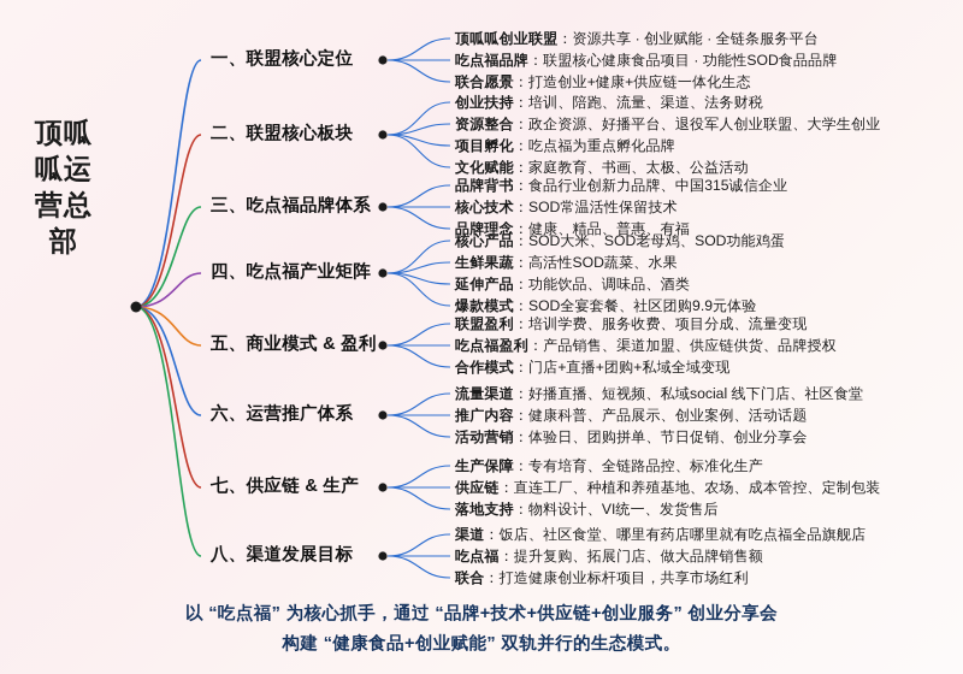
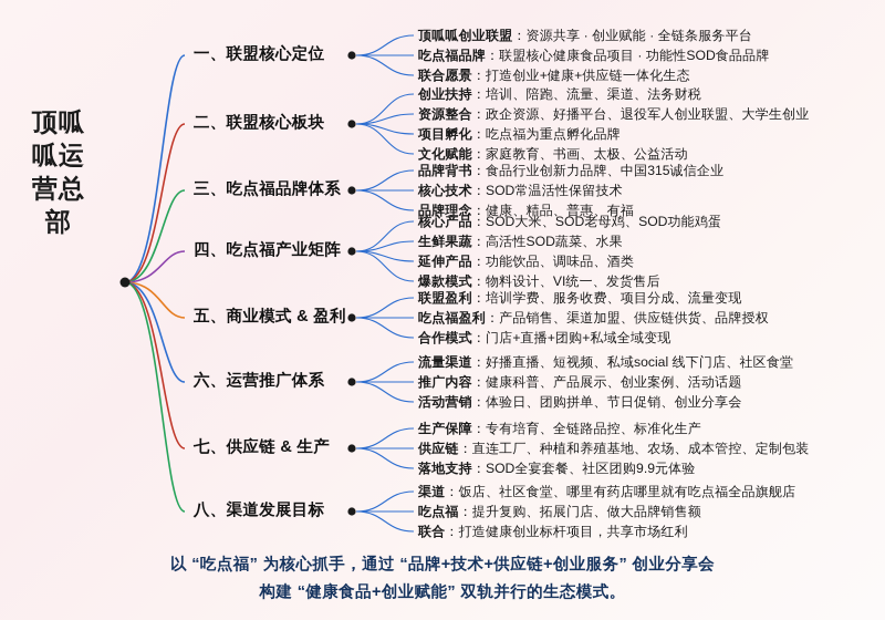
  顶呱呱运营总部
  一、联盟核心定位
  二、联盟核心板块
  三、吃点福品牌体系
  四、吃点福产业矩阵
  五、商业模式 & 盈利
  六、运营推广体系
  七、供应链 & 生产
  八、渠道发展目标
  顶呱呱创业联盟：资源共享 · 创业赋能 · 全链条服务平台
  吃点福品牌：联盟核心健康食品项目 · 功能性SOD食品品牌
  联合愿景：打造创业+健康+供应链一体化生态
  创业扶持：培训、陪跑、流量、渠道、法务财税
  资源整合：政企资源、好播平台、退役军人创业联盟、大学生创业
  项目孵化：吃点福为重点孵化品牌
  文化赋能：家庭教育、书画、太极、公益活动
  品牌背书：食品行业创新力品牌、中国315诚信企业
  核心技术：SOD常温活性保留技术
  品牌理念：健康、精品、普惠、有福
  核心产品：SOD大米、SOD老母鸡、SOD功能鸡蛋
  生鲜果蔬：高活性SOD蔬菜、水果
  延伸产品：功能饮品、调味品、酒类
- 爆款模式：SOD全宴套餐、社区团购9.9元体验
+ 爆款模式：物料设计、VI统一、发货售后
  联盟盈利：培训学费、服务收费、项目分成、流量变现
  吃点福盈利：产品销售、渠道加盟、供应链供货、品牌授权
  合作模式：门店+直播+团购+私域全域变现
  流量渠道：好播直播、短视频、私域social 线下门店、社区食堂
  推广内容：健康科普、产品展示、创业案例、活动话题
  活动营销：体验日、团购拼单、节日促销、创业分享会
  生产保障：专有培育、全链路品控、标准化生产
  供应链：直连工厂、种植和养殖基地、农场、成本管控、定制包装
- 落地支持：物料设计、VI统一、发货售后
+ 落地支持：SOD全宴套餐、社区团购9.9元体验
  渠道：饭店、社区食堂、哪里有药店哪里就有吃点福全品旗舰店
  吃点福：提升复购、拓展门店、做大品牌销售额
  联合：打造健康创业标杆项目，共享市场红利
  以 “吃点福” 为核心抓手，通过 “品牌+技术+供应链+创业服务” 创业分享会
  构建 “健康食品+创业赋能” 双轨并行的生态模式。
